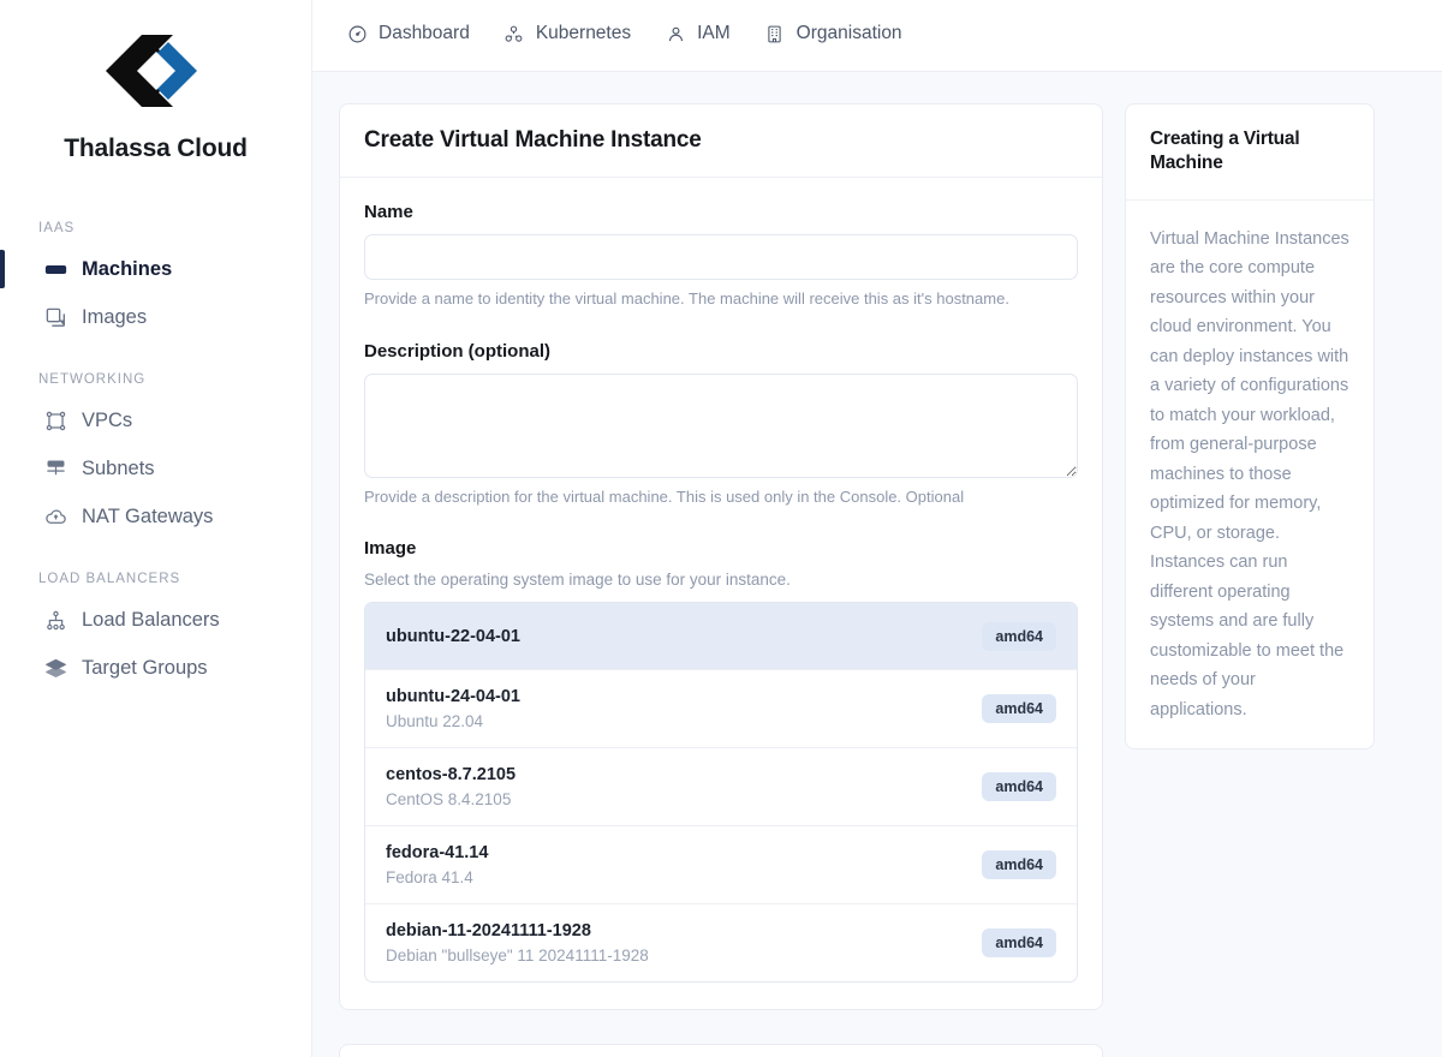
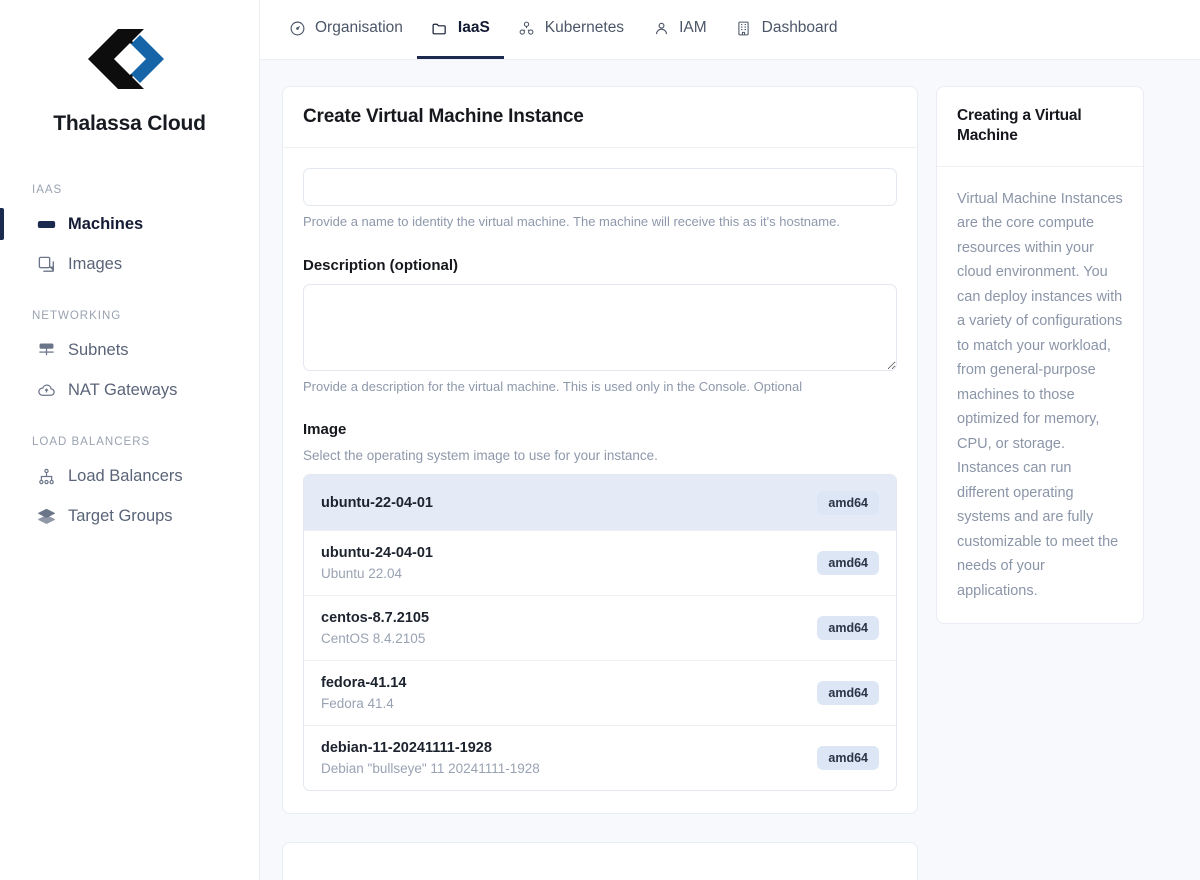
  Thalassa Cloud
  IAAS
  Machines
  Images
  NETWORKING
- VPCs
  Subnets
  NAT Gateways
  LOAD BALANCERS
  Load Balancers
  Target Groups
- Dashboard
+ Organisation
+ IaaS
  Kubernetes
  IAM
- Organisation
+ Dashboard
  Create Virtual Machine Instance
- Name
  Provide a name to identity the virtual machine. The machine will receive this as it's hostname.
  Description (optional)
  Provide a description for the virtual machine. This is used only in the Console. Optional
  Image
  Select the operating system image to use for your instance.
  ubuntu-22-04-01
  amd64
  ubuntu-24-04-01
  Ubuntu 22.04
  amd64
  centos-8.7.2105
  CentOS 8.4.2105
  amd64
  fedora-41.14
  Fedora 41.4
  amd64
  debian-11-20241111-1928
  Debian "bullseye" 11 20241111-1928
  amd64
  Creating a Virtual Machine
  Virtual Machine Instances are the core compute resources within your cloud environment. You can deploy instances with a variety of configurations to match your workload, from general-purpose machines to those optimized for memory, CPU, or storage. Instances can run different operating systems and are fully customizable to meet the needs of your applications.
